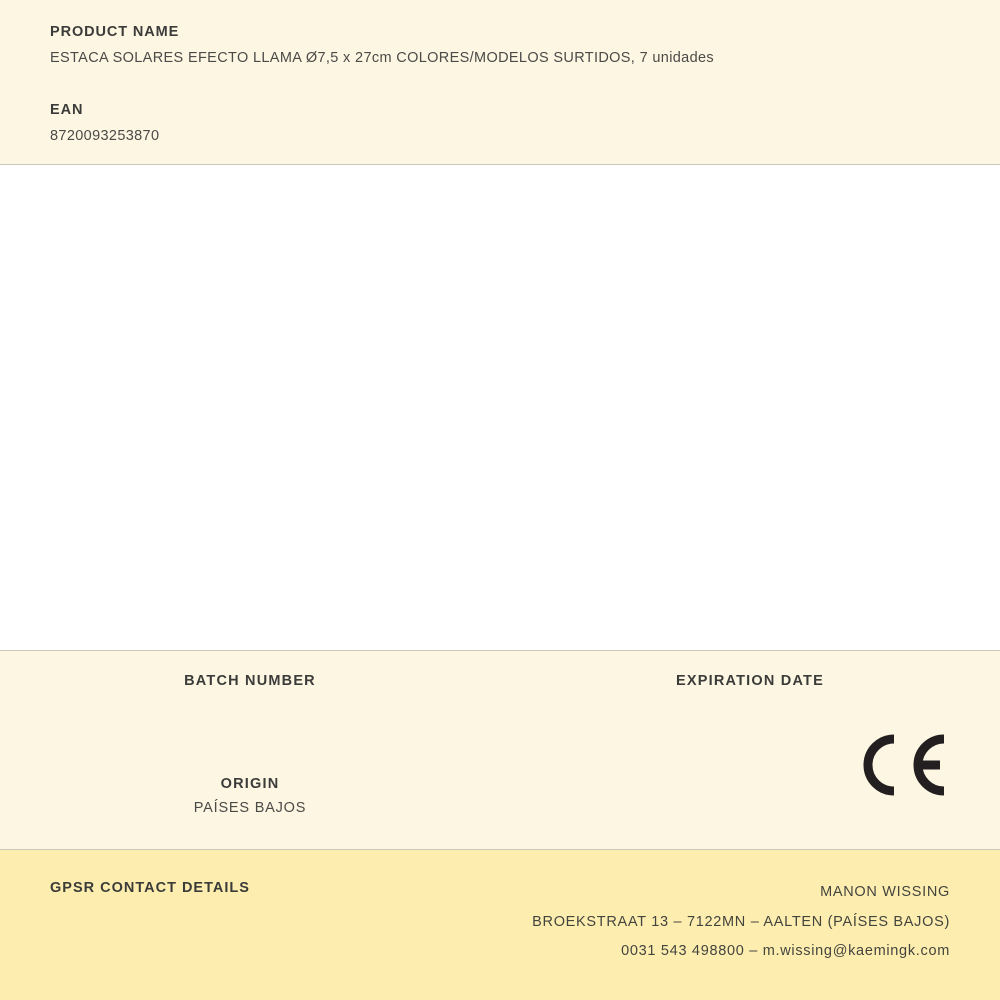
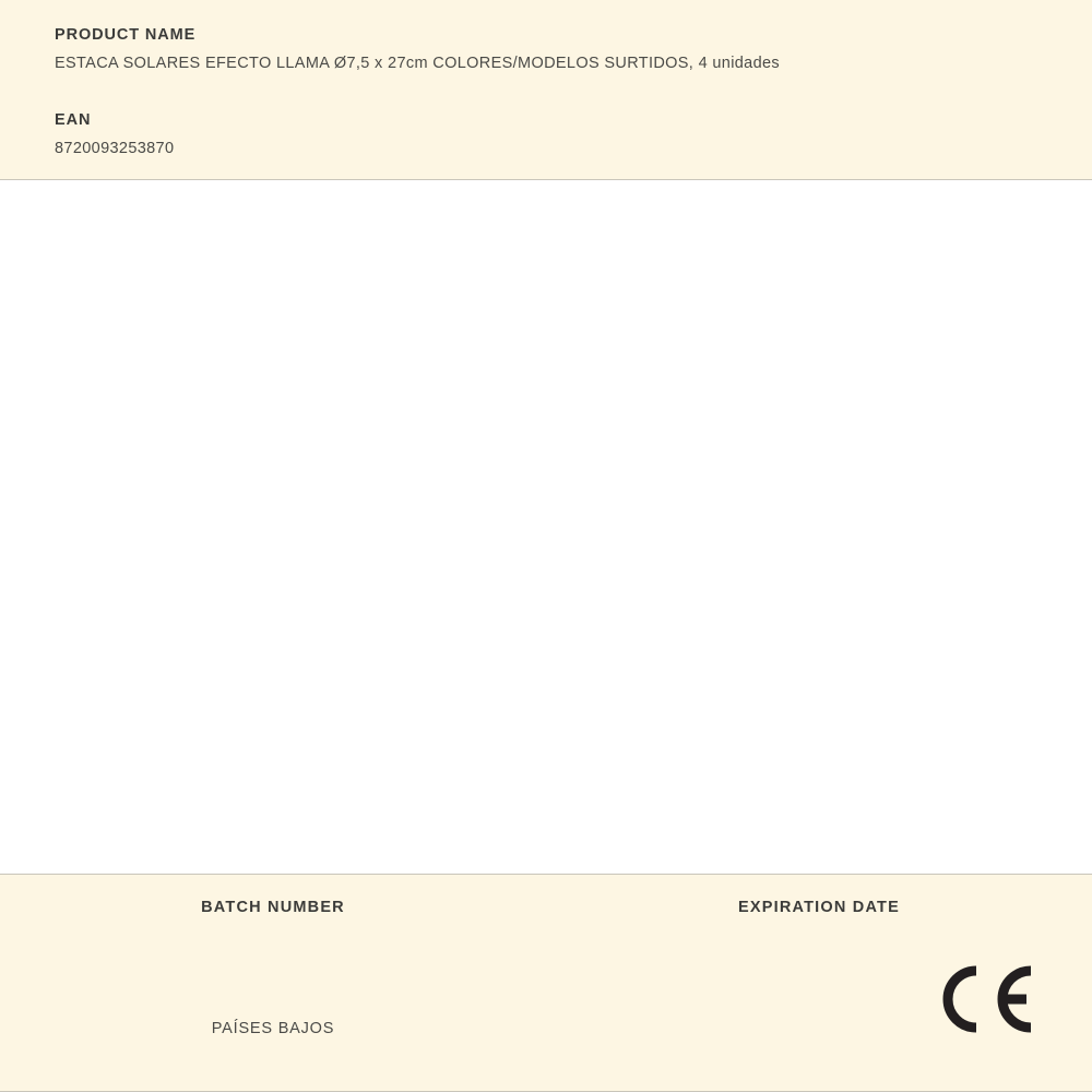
  PRODUCT NAME
- ESTACA SOLARES EFECTO LLAMA Ø7,5 x 27cm COLORES/MODELOS SURTIDOS, 7 unidades
+ ESTACA SOLARES EFECTO LLAMA Ø7,5 x 27cm COLORES/MODELOS SURTIDOS, 4 unidades
  EAN
  8720093253870
  BATCH NUMBER
  EXPIRATION DATE
- ORIGIN
  PAÍSES BAJOS
- GPSR CONTACT DETAILS
- MANON WISSING
- BROEKSTRAAT 13 – 7122MN – AALTEN (PAÍSES BAJOS)
- 0031 543 498800 – m.wissing@kaemingk.com
